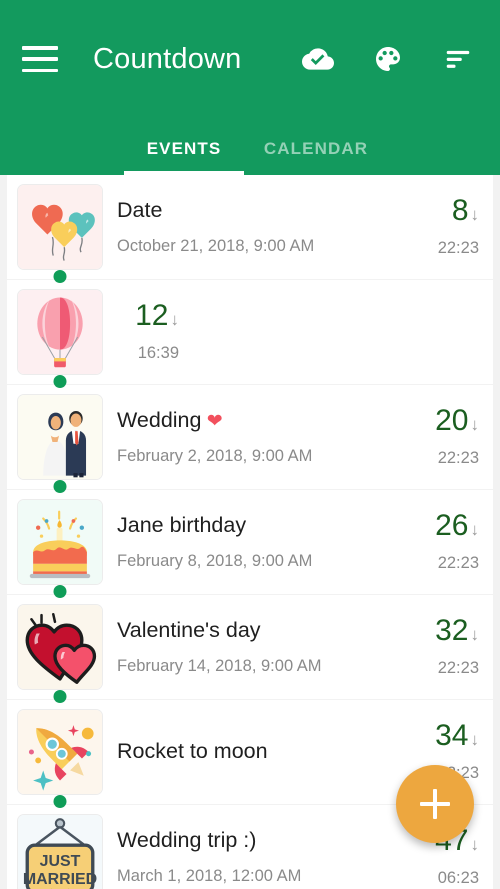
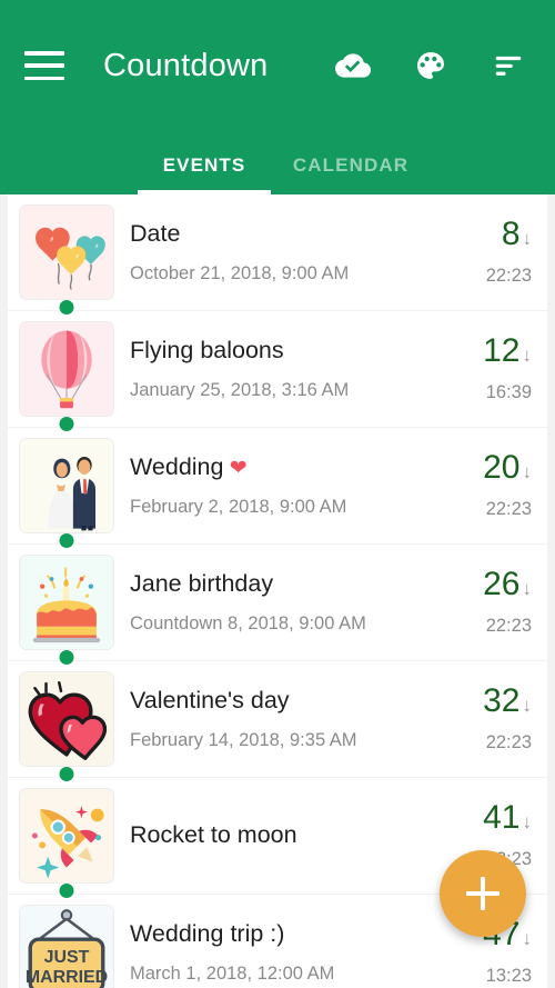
  Countdown
  EVENTS
  CALENDAR
  Date
  October 21, 2018, 9:00 AM
  8
  ↓
  22:23
+ Flying baloons
+ January 25, 2018, 3:16 AM
  12
  ↓
  16:39
  Wedding ❤
  February 2, 2018, 9:00 AM
  20
  ↓
  22:23
  Jane birthday
- February 8, 2018, 9:00 AM
+ Countdown 8, 2018, 9:00 AM
  26
  ↓
  22:23
  Valentine's day
- February 14, 2018, 9:00 AM
+ February 14, 2018, 9:35 AM
  32
  ↓
  22:23
  Rocket to moon
- 34
+ 41
  ↓
  Wedding trip :)
  March 1, 2018, 12:00 AM
  ↓
- 06:23
+ 13:23
